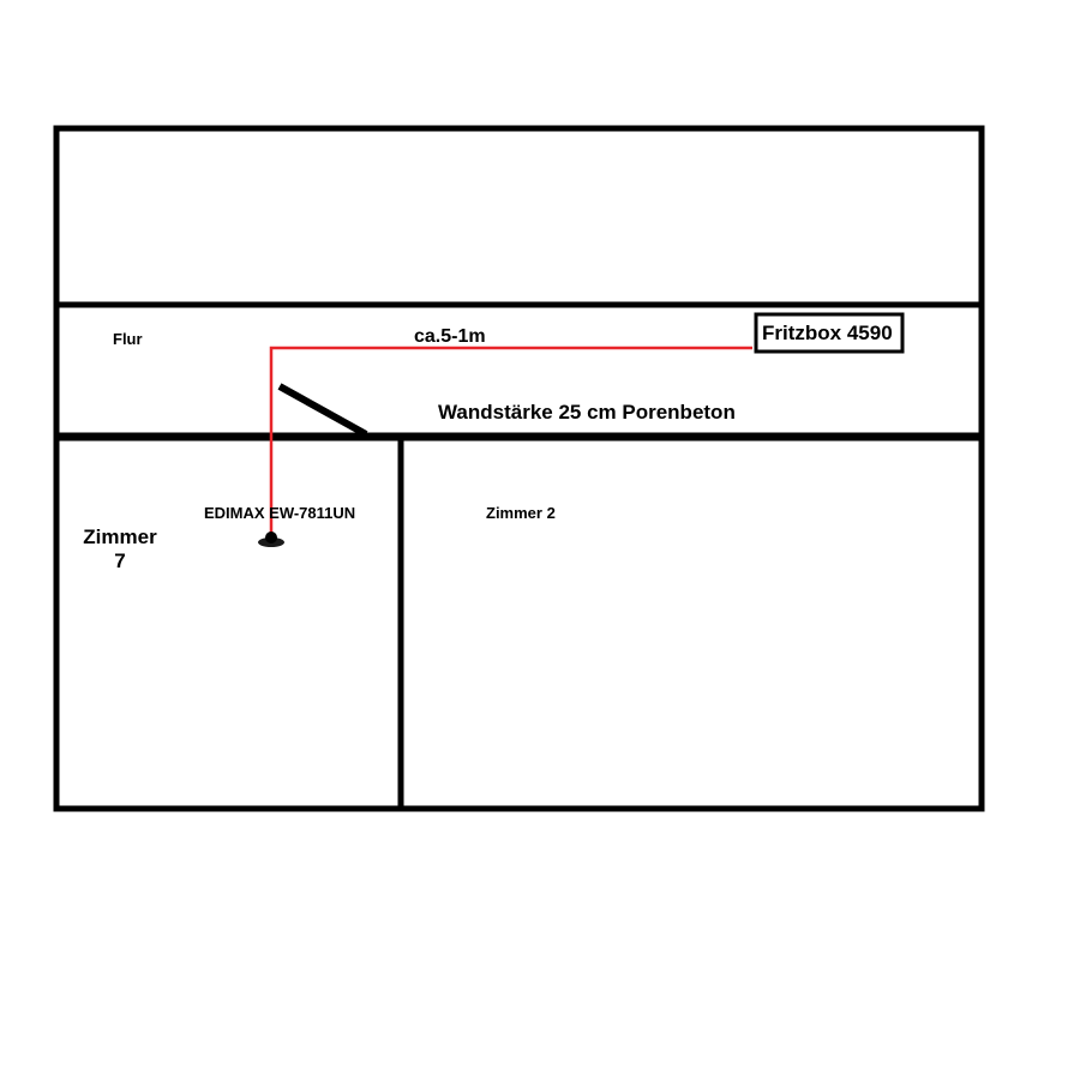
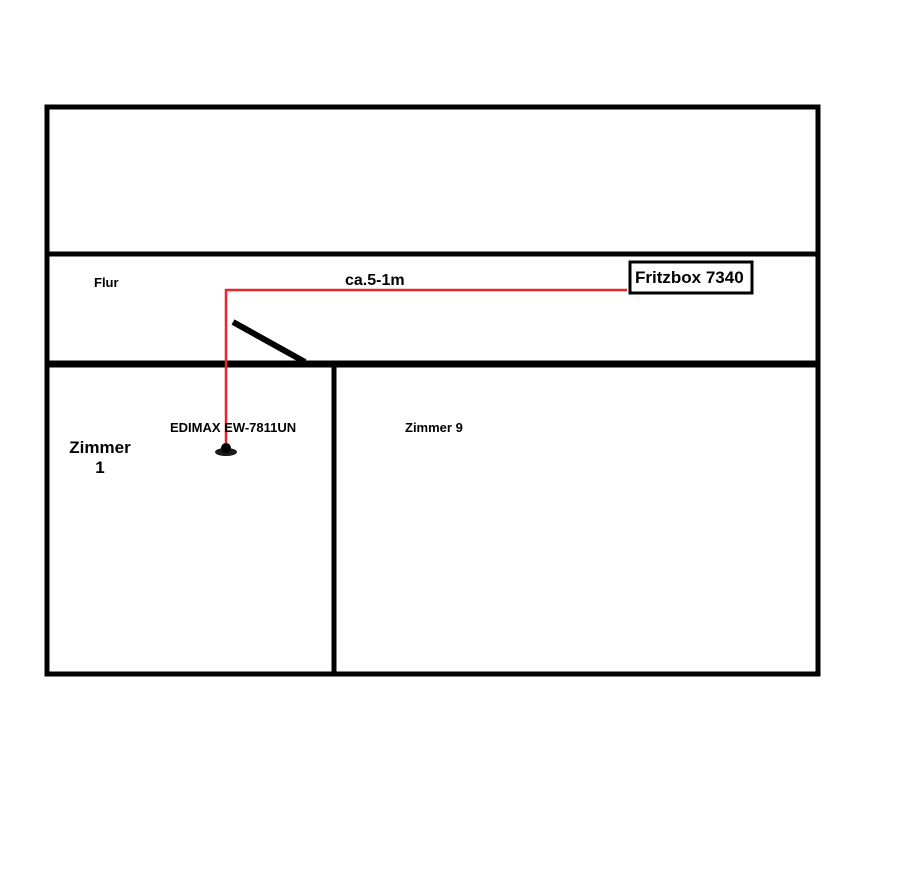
  Flur
  ca.5-1m
- Fritzbox 4590
+ Fritzbox 7340
- Wandstärke 25 cm Porenbeton
  EDIMAX EW-7811UN
  Zimmer
- 7
+ 1
- Zimmer 2
+ Zimmer 9
